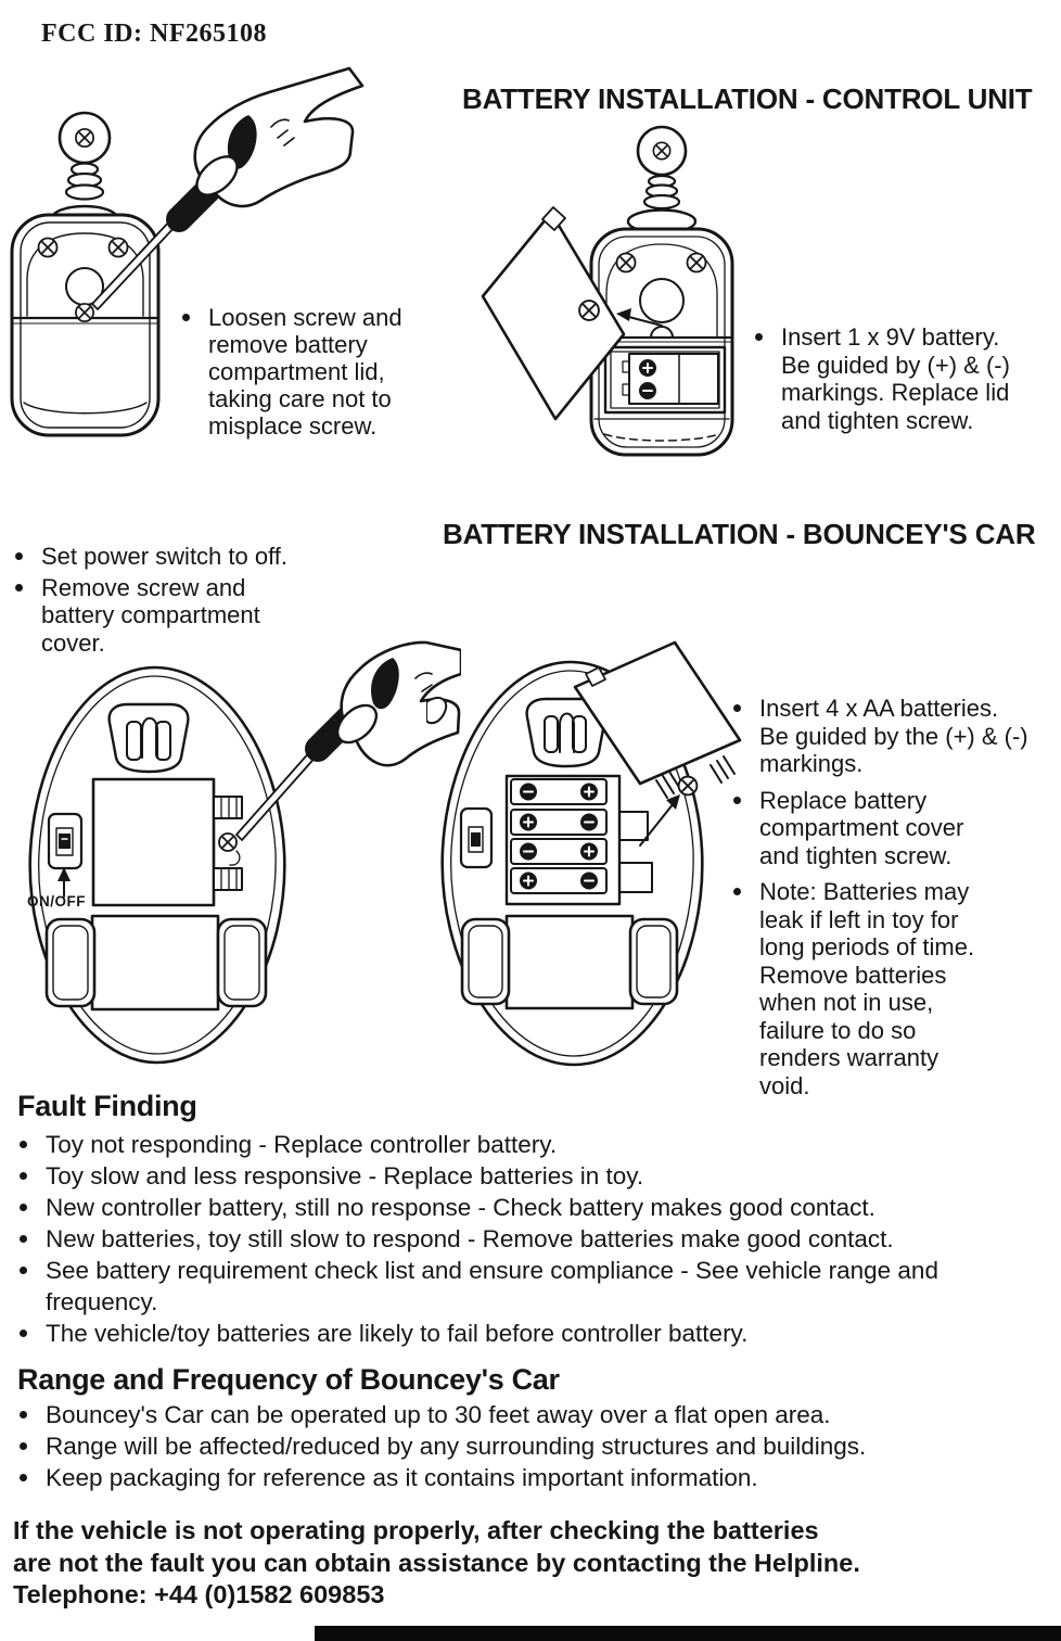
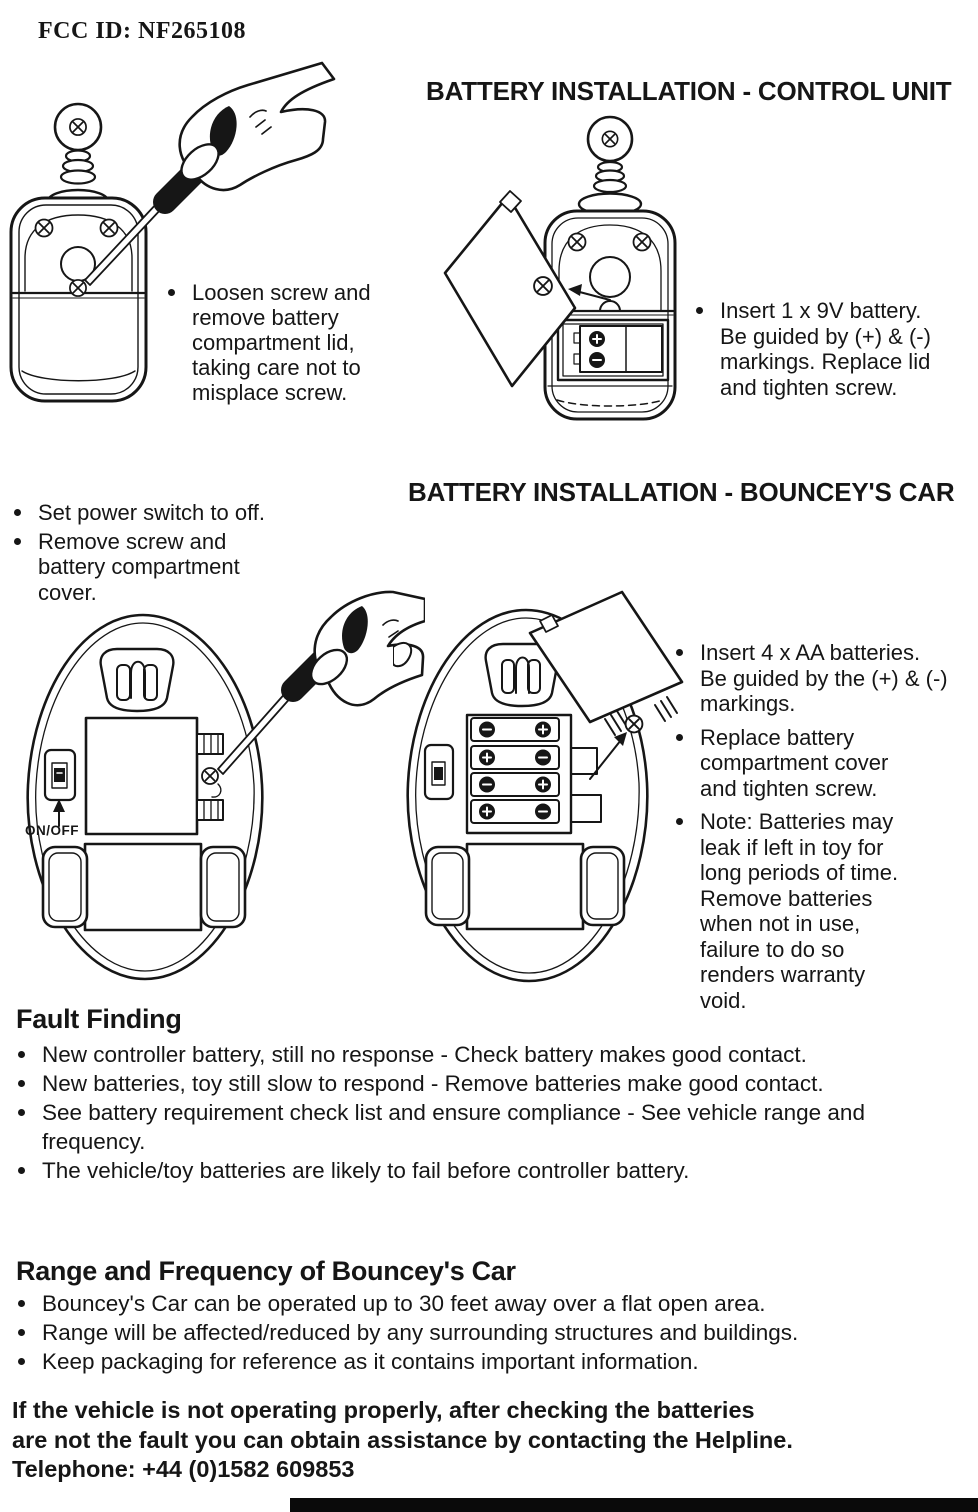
  FCC ID: NF265108
  BATTERY INSTALLATION - CONTROL UNIT
  Loosen screw and remove battery compartment lid, taking care not to misplace screw.
  Insert 1 x 9V battery. Be guided by (+) & (-) markings. Replace lid and tighten screw.
  BATTERY INSTALLATION - BOUNCEY'S CAR
  Set power switch to off.
  Remove screw and battery compartment cover.
  ON/OFF
  Insert 4 x AA batteries. Be guided by the (+) & (-) markings.
  Replace battery compartment cover and tighten screw.
  Note: Batteries may leak if left in toy for long periods of time. Remove batteries when not in use, failure to do so renders warranty void.
  Fault Finding
- Toy not responding - Replace controller battery.
- Toy slow and less responsive - Replace batteries in toy.
  New controller battery, still no response - Check battery makes good contact.
  New batteries, toy still slow to respond - Remove batteries make good contact.
  See battery requirement check list and ensure compliance - See vehicle range and frequency.
  The vehicle/toy batteries are likely to fail before controller battery.
  Range and Frequency of Bouncey's Car
  Bouncey's Car can be operated up to 30 feet away over a flat open area.
  Range will be affected/reduced by any surrounding structures and buildings.
  Keep packaging for reference as it contains important information.
  If the vehicle is not operating properly, after checking the batteries
  are not the fault you can obtain assistance by contacting the Helpline.
  Telephone: +44 (0)1582 609853
